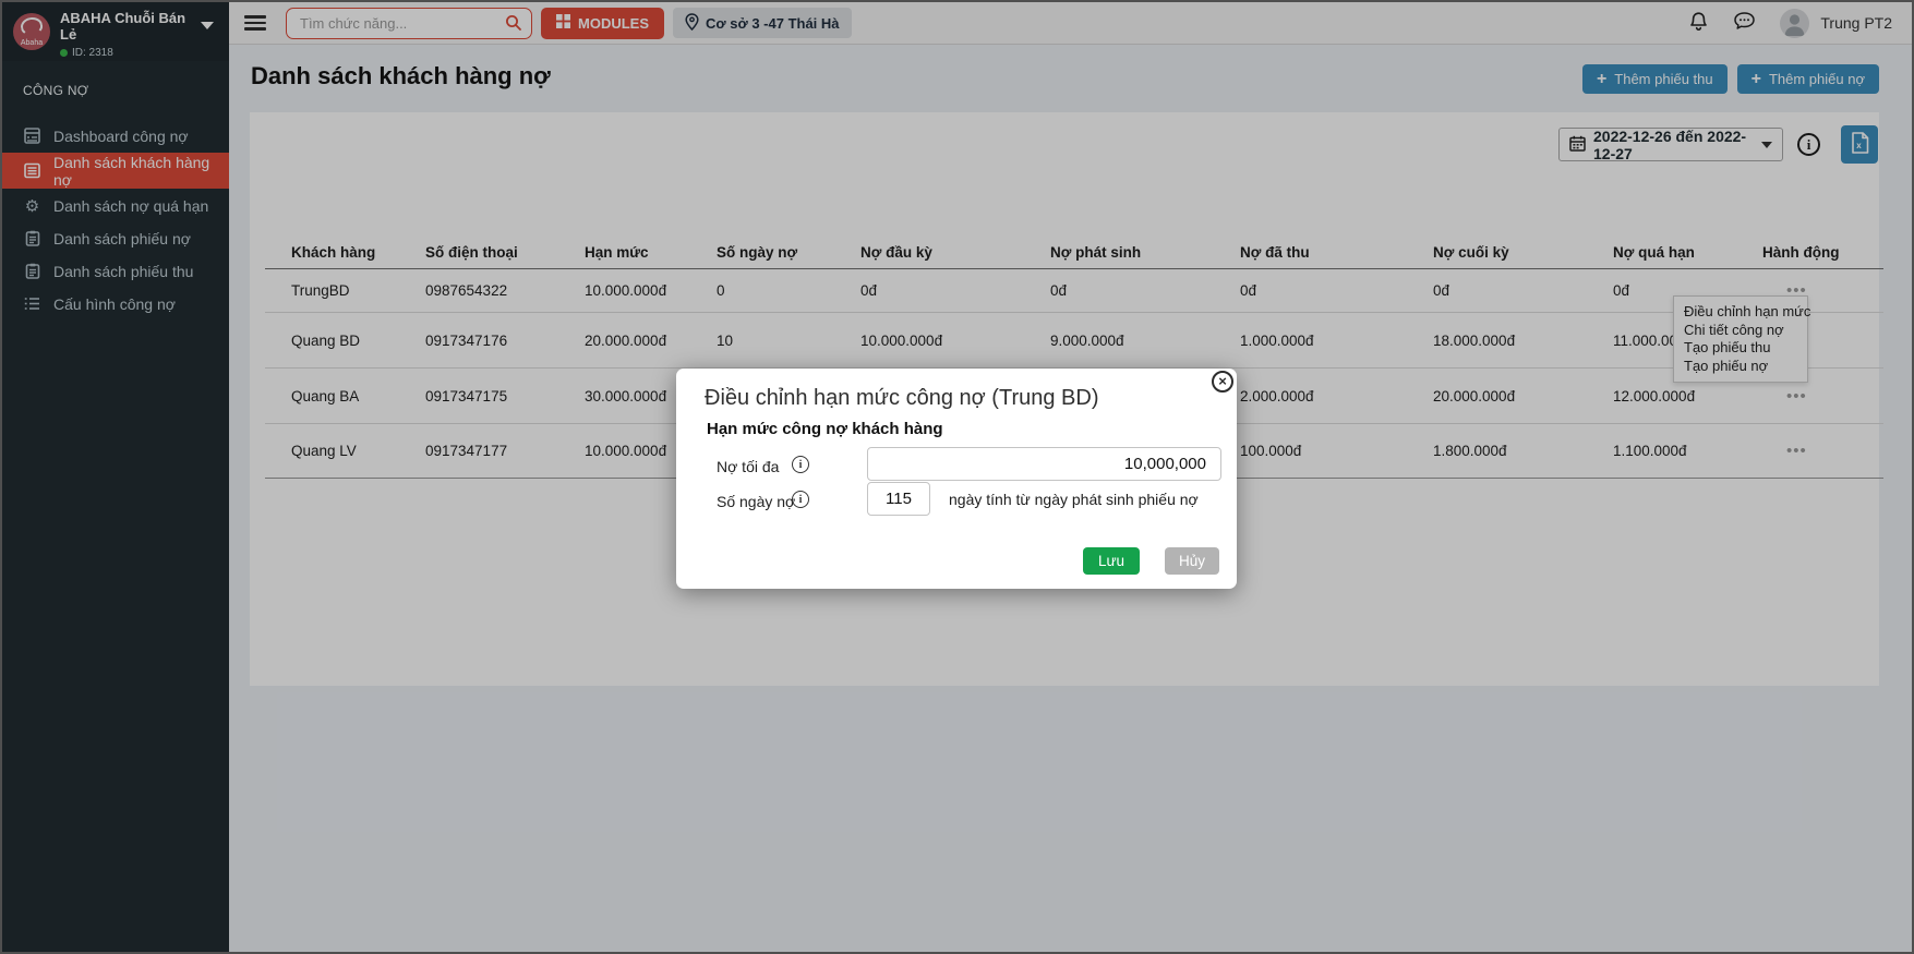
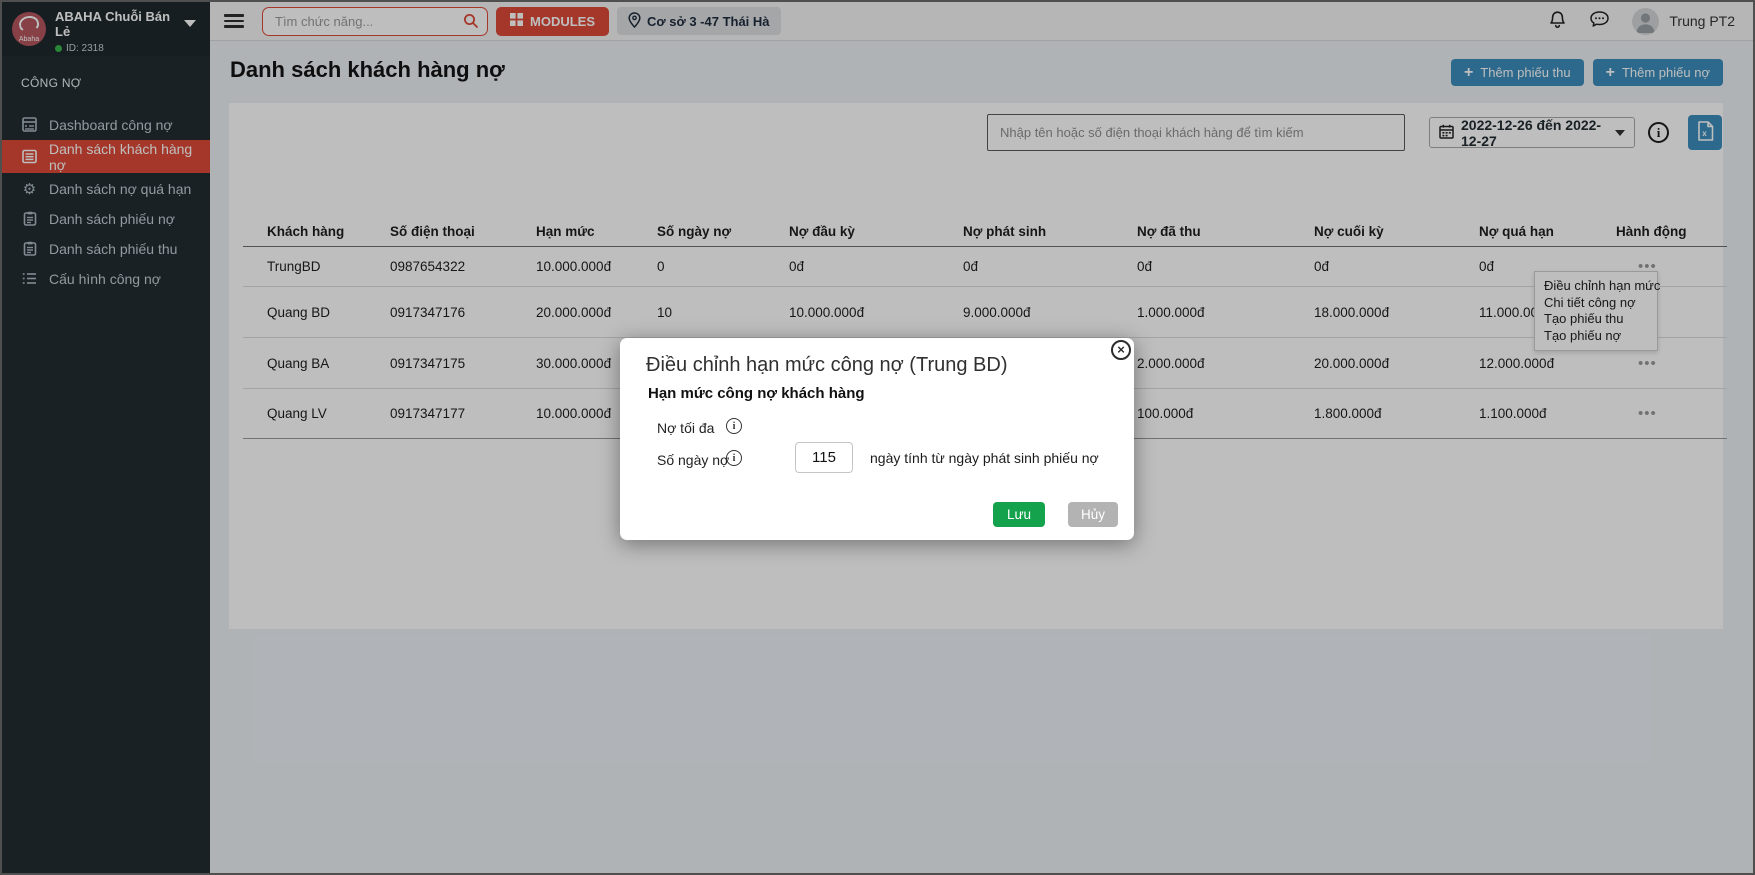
  ABAHA Chuỗi Bán
  Lẻ
  ID: 2318
  CÔNG NỢ
  Dashboard công nợ
  Danh sách khách hàng nợ
  ⚙
  Danh sách nợ quá hạn
  Danh sách phiếu nợ
  Danh sách phiếu thu
  Cấu hình công nợ
  Tìm chức năng...
  MODULES
  Cơ sở 3 -47 Thái Hà
  Trung PT2
  Danh sách khách hàng nợ
  +
  Thêm phiếu thu
  +
  Thêm phiếu nợ
+ Nhập tên hoặc số điện thoại khách hàng để tìm kiếm
  2022-12-26 đến 2022-12-27
  i
  x
  Khách hàng
  Số điện thoại
  Hạn mức
  Số ngày nợ
  Nợ đầu kỳ
  Nợ phát sinh
  Nợ đã thu
  Nợ cuối kỳ
  Nợ quá hạn
  Hành động
  TrungBD
  0987654322
  10.000.000đ
  0
  0đ
  0đ
  0đ
  0đ
  0đ
  •••
  Quang BD
  0917347176
  20.000.000đ
  10
  10.000.000đ
  9.000.000đ
  1.000.000đ
  18.000.000đ
  11.000.0
  Quang BA
  0917347175
  30.000.000đ
  2.000.000đ
  20.000.000đ
  12.000.000đ
  •••
  Quang LV
  0917347177
  10.000.000đ
  100.000đ
  1.800.000đ
  1.100.000đ
  •••
  Điều chỉnh hạn m
  Chi tiết công nợ
  Tạo phiếu thu
  Tạo phiếu nợ
  ×
  Điều chỉnh hạn mức công nợ (Trung BD)
  Hạn mức công nợ khách hàng
  Nợ tối đa
  i
- 10,000,000
  Số ngày nợ
  i
  115
  ngày tính từ ngày phát sinh phiếu nợ
  Lưu
  Hủy
